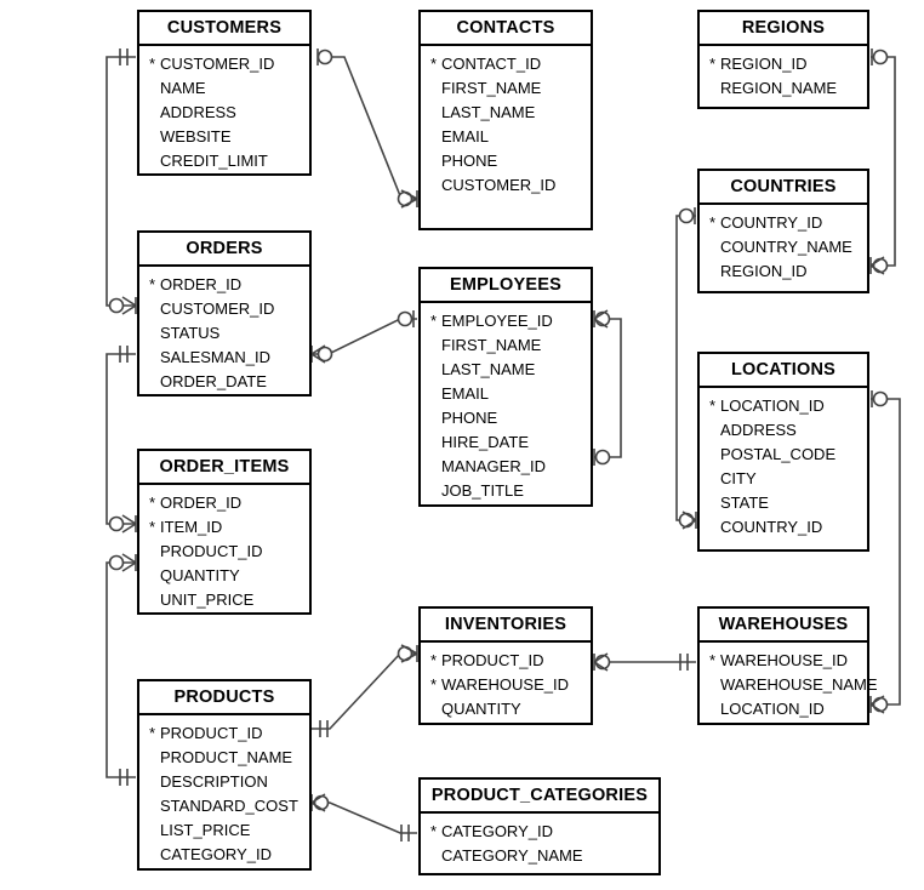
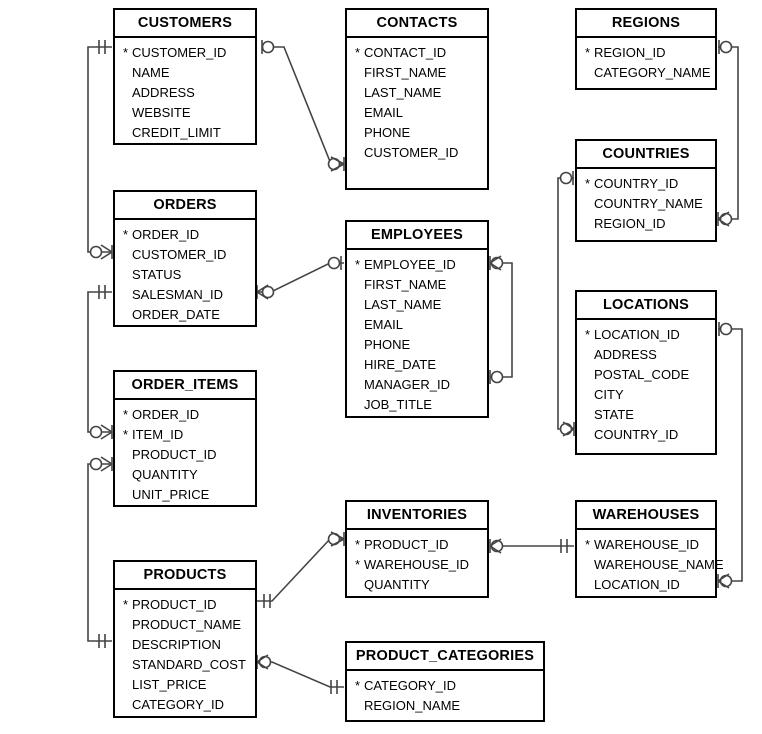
  CUSTOMERS
  * CUSTOMER_ID
  NAME
  ADDRESS
  WEBSITE
  CREDIT_LIMIT
  CONTACTS
  * CONTACT_ID
  FIRST_NAME
  LAST_NAME
  EMAIL
  PHONE
  CUSTOMER_ID
  REGIONS
  * REGION_ID
- REGION_NAME
+ CATEGORY_NAME
  ORDERS
  * ORDER_ID
  CUSTOMER_ID
  STATUS
  SALESMAN_ID
  ORDER_DATE
  COUNTRIES
  * COUNTRY_ID
  COUNTRY_NAME
  REGION_ID
  EMPLOYEES
  * EMPLOYEE_ID
  FIRST_NAME
  LAST_NAME
  EMAIL
  PHONE
  HIRE_DATE
  MANAGER_ID
  JOB_TITLE
  LOCATIONS
  * LOCATION_ID
  ADDRESS
  POSTAL_CODE
  CITY
  STATE
  COUNTRY_ID
  ORDER_ITEMS
  * ORDER_ID
  * ITEM_ID
  PRODUCT_ID
  QUANTITY
  UNIT_PRICE
  INVENTORIES
  * PRODUCT_ID
  * WAREHOUSE_ID
  QUANTITY
  WAREHOUSES
  * WAREHOUSE_ID
  WAREHOUSE_NAME
  LOCATION_ID
  PRODUCTS
  * PRODUCT_ID
  PRODUCT_NAME
  DESCRIPTION
  STANDARD_COST
  LIST_PRICE
  CATEGORY_ID
  PRODUCT_CATEGORIES
  * CATEGORY_ID
- CATEGORY_NAME
+ REGION_NAME
